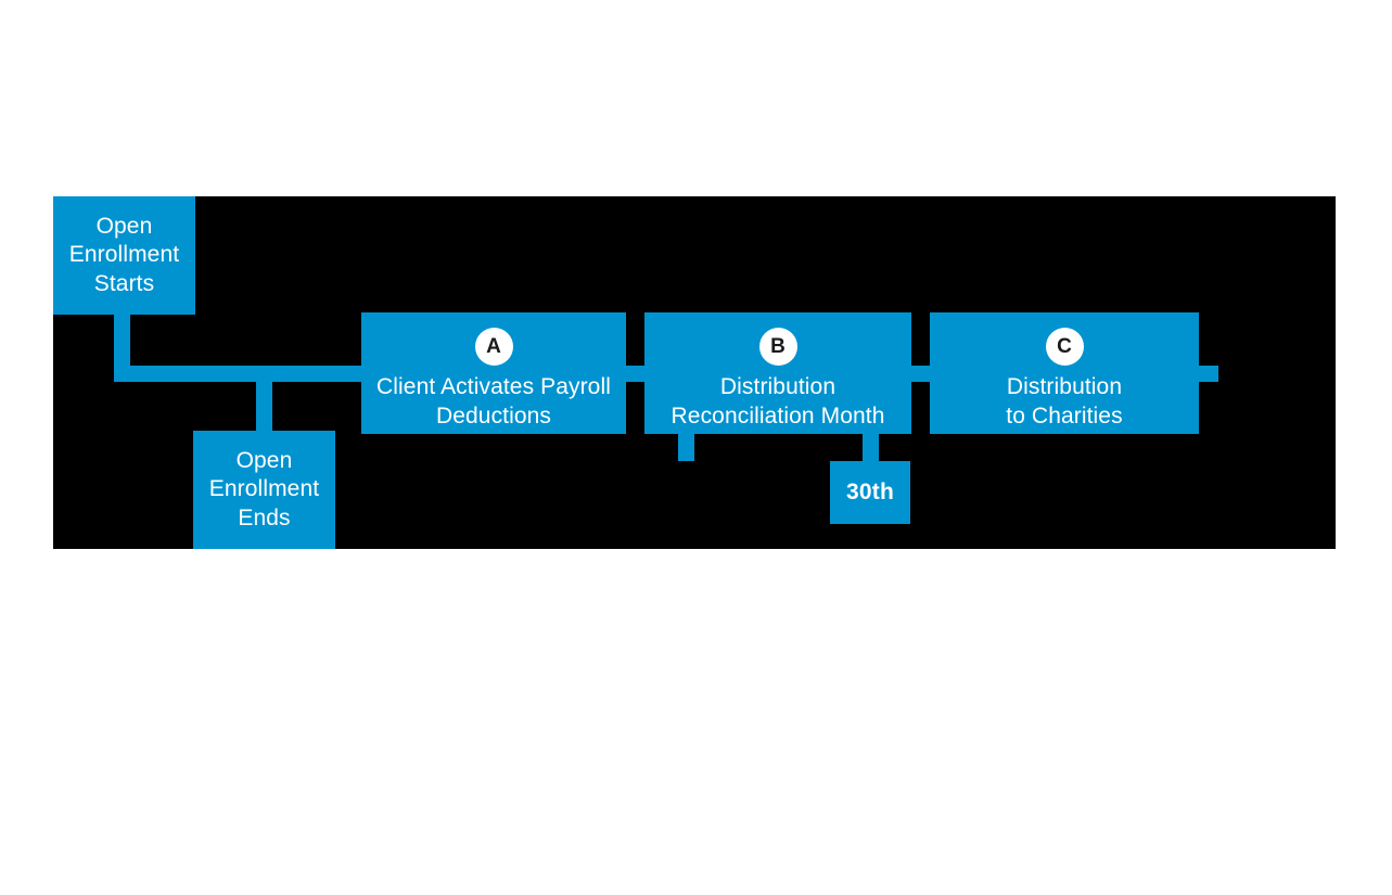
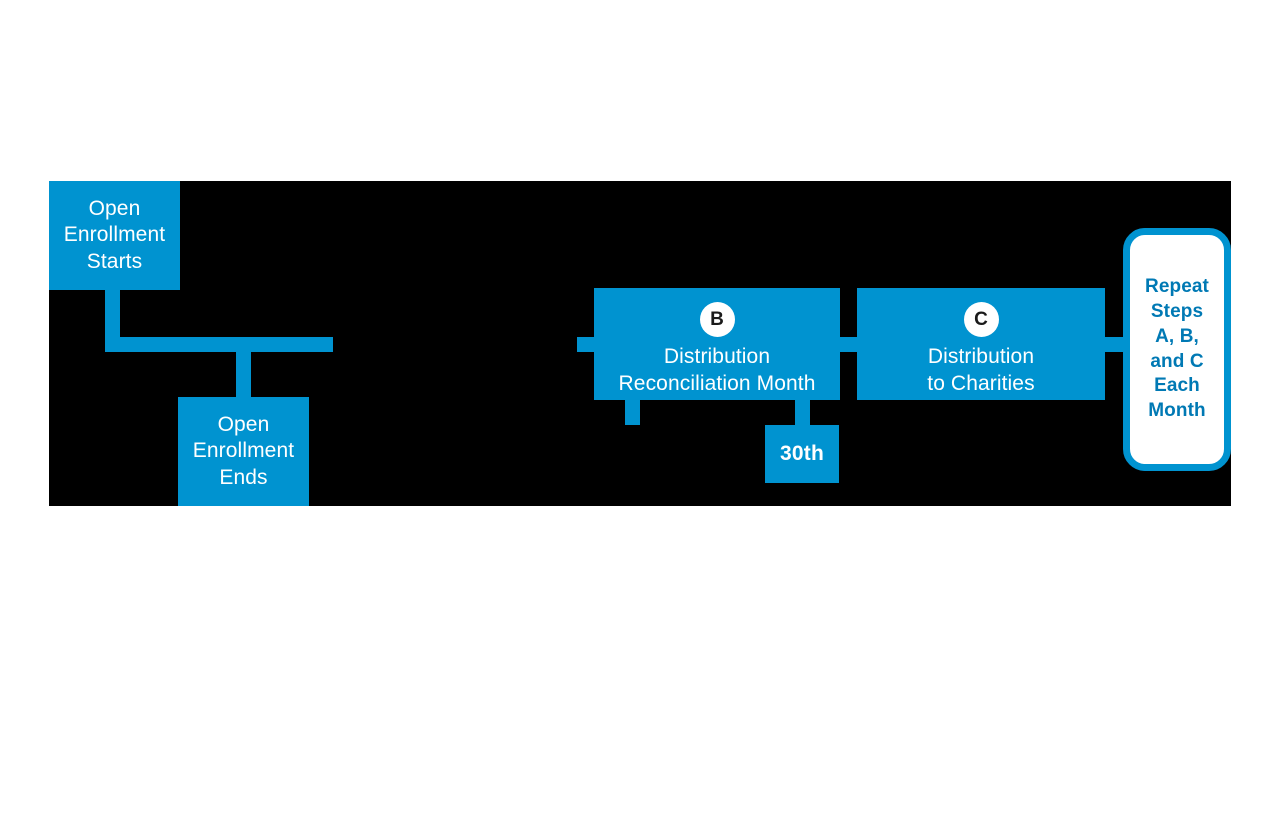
  Open
  Enrollment
  Starts
  Open
  Enrollment
  Ends
- A
- Client Activates Payroll
- Deductions
  B
  Distribution
  Reconciliation Month
  C
  Distribution
  to Charities
  30th
+ Repeat
+ Steps
+ A, B,
+ and C
+ Each
+ Month
